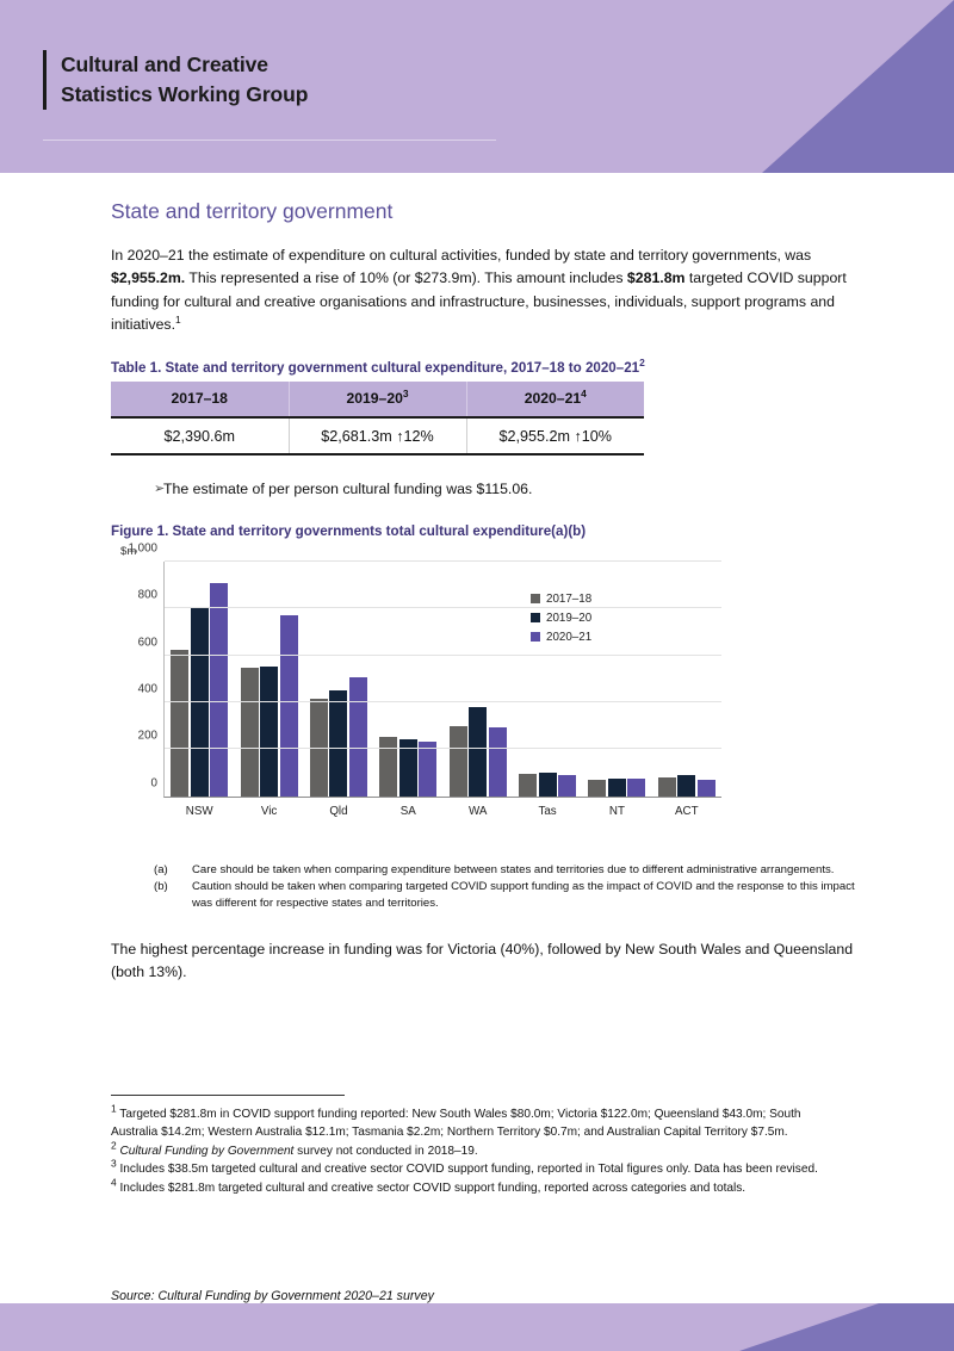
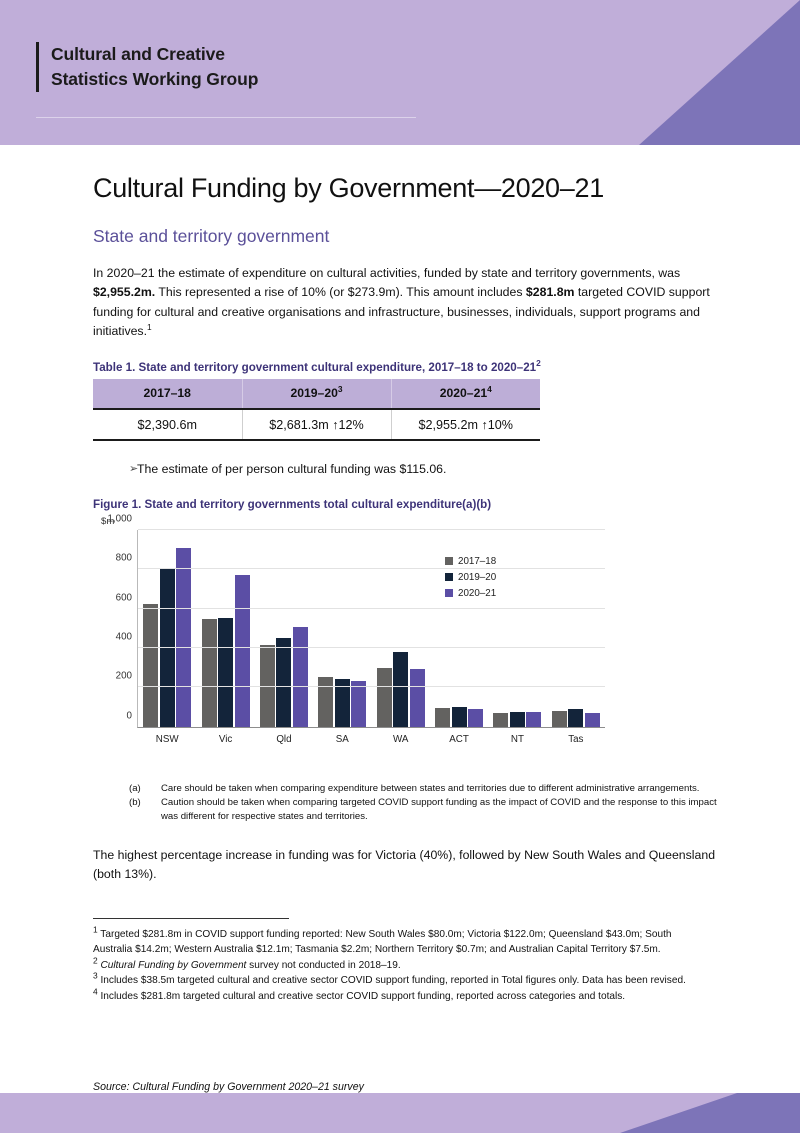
  Cultural and Creative
  Statistics Working Group
+ Cultural Funding by Government—2020–21
  State and territory government
  In 2020–21 the estimate of expenditure on cultural activities, funded by state and territory governments, was $2,955.2m. This represented a rise of 10% (or $273.9m). This amount includes $281.8m targeted COVID support funding for cultural and creative organisations and infrastructure, businesses, individuals, support programs and initiatives.1
  Table 1. State and territory government cultural expenditure, 2017–18 to 2020–212
  2017–18	2019–203	2020–214
  $2,390.6m	$2,681.3m ↑12%	$2,955.2m ↑10%
  ➢
  The estimate of per person cultural funding was $115.06.
  Figure 1. State and territory governments total cultural expenditure(a)(b)
  $m
  NSW
  Vic
  Qld
  SA
  WA
- Tas
+ ACT
  NT
- ACT
+ Tas
  0
  200
  400
  600
  800
  1,000
  2017–18
  2019–20
  2020–21
  (a)
  Care should be taken when comparing expenditure between states and territories due to different administrative arrangements.
  (b)
  Caution should be taken when comparing targeted COVID support funding as the impact of COVID and the response to this impact was different for respective states and territories.
  The highest percentage increase in funding was for Victoria (40%), followed by New South Wales and Queensland (both 13%).
  1 Targeted $281.8m in COVID support funding reported: New South Wales $80.0m; Victoria $122.0m; Queensland $43.0m; South Australia $14.2m; Western Australia $12.1m; Tasmania $2.2m; Northern Territory $0.7m; and Australian Capital Territory $7.5m.
  2 Cultural Funding by Government survey not conducted in 2018–19.
  3 Includes $38.5m targeted cultural and creative sector COVID support funding, reported in Total figures only. Data has been revised.
  4 Includes $281.8m targeted cultural and creative sector COVID support funding, reported across categories and totals.
  Source: Cultural Funding by Government 2020–21 survey
